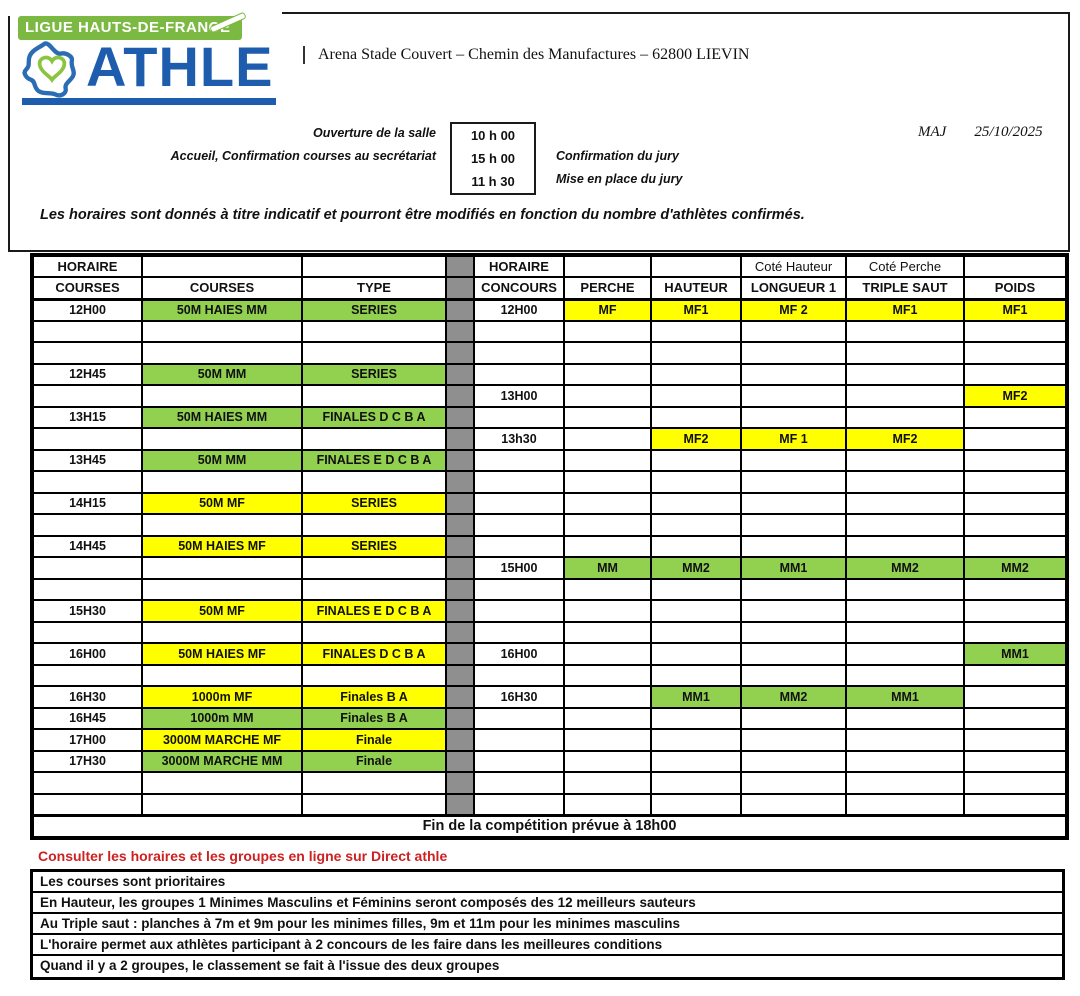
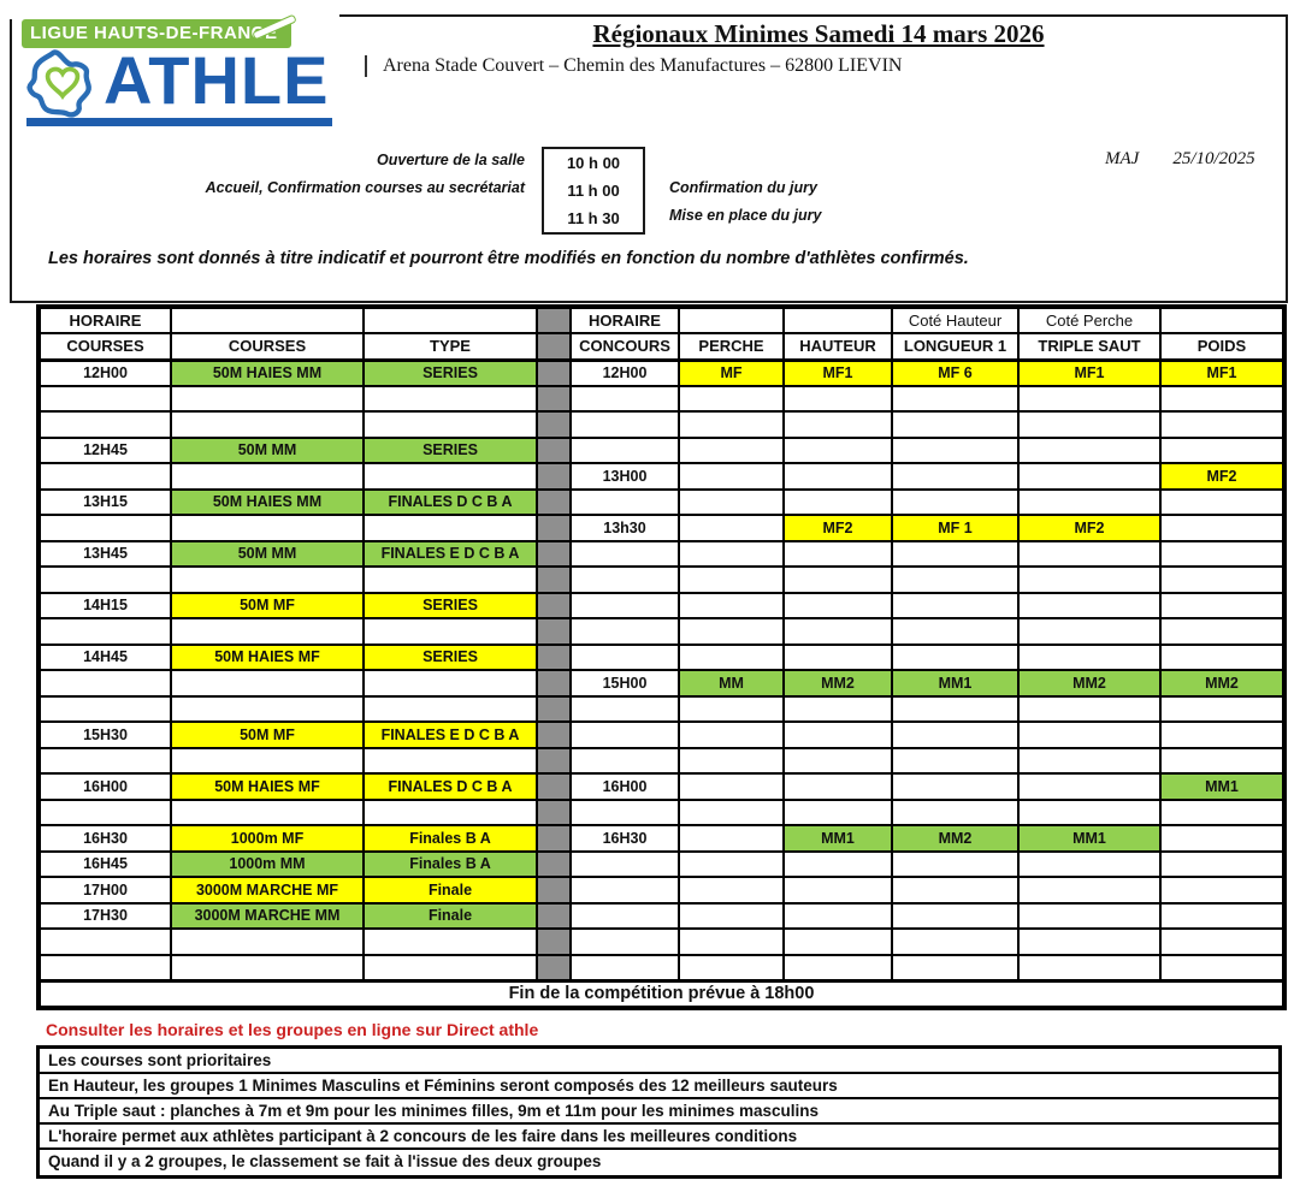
  LIGUE HAUTS-DE-FRANE
  ATHLE
+ Régionaux Minimes Samedi 14 mars 2026
  Arena Stade Couvert – Chemin des Manufactures – 62800 LIEVIN
  MAJ
  25/10/2025
  Ouverture de la salle
  Accueil, Confirmation courses au secrétariat
  10 h 00
- 15 h 00
+ 11 h 00
  11 h 30
  Confirmation du jury
  Mise en place du jury
  Les horaires sont donnés à titre indicatif et pourront être modifiés en fonction du nombre d'athlètes confirmés.
  HORAIRE				HORAIRE			Coté Hauteur	Coté Perche
  COURSES	COURSES	TYPE		CONCOURS	PERCHE	HAUTEUR	LONGUEUR 1	TRIPLE SAUT	POIDS
- 12H00	50M HAIES MM	SERIES		12H00	MF	MF1	MF 2	MF1	MF1
+ 12H00	50M HAIES MM	SERIES		12H00	MF	MF1	MF 6	MF1	MF1
  12H45	50M MM	SERIES
  				13H00					MF2
  13H15	50M HAIES MM	FINALES D C B A
  				13h30		MF2	MF 1	MF2
  13H45	50M MM	FINALES E D C B A
  14H15	50M MF	SERIES
  14H45	50M HAIES MF	SERIES
  				15H00	MM	MM2	MM1	MM2	MM2
  15H30	50M MF	FINALES E D C B A
  16H00	50M HAIES MF	FINALES D C B A		16H00					MM1
  16H30	1000m MF	Finales B A		16H30		MM1	MM2	MM1
  16H45	1000m MM	Finales B A
  17H00	3000M MARCHE MF	Finale
  17H30	3000M MARCHE MM	Finale
  Fin de la compétition prévue à 18h00
  Consulter les horaires et les groupes en ligne sur Direct athle
  Les courses sont prioritaires
  En Hauteur, les groupes 1 Minimes Masculins et Féminins seront composés des 12 meilleurs sauteurs
  Au Triple saut : planches à 7m et 9m pour les minimes filles, 9m et 11m pour les minimes masculins
  L'horaire permet aux athlètes participant à 2 concours de les faire dans les meilleures conditions
  Quand il y a 2 groupes, le classement se fait à l'issue des deux groupes
